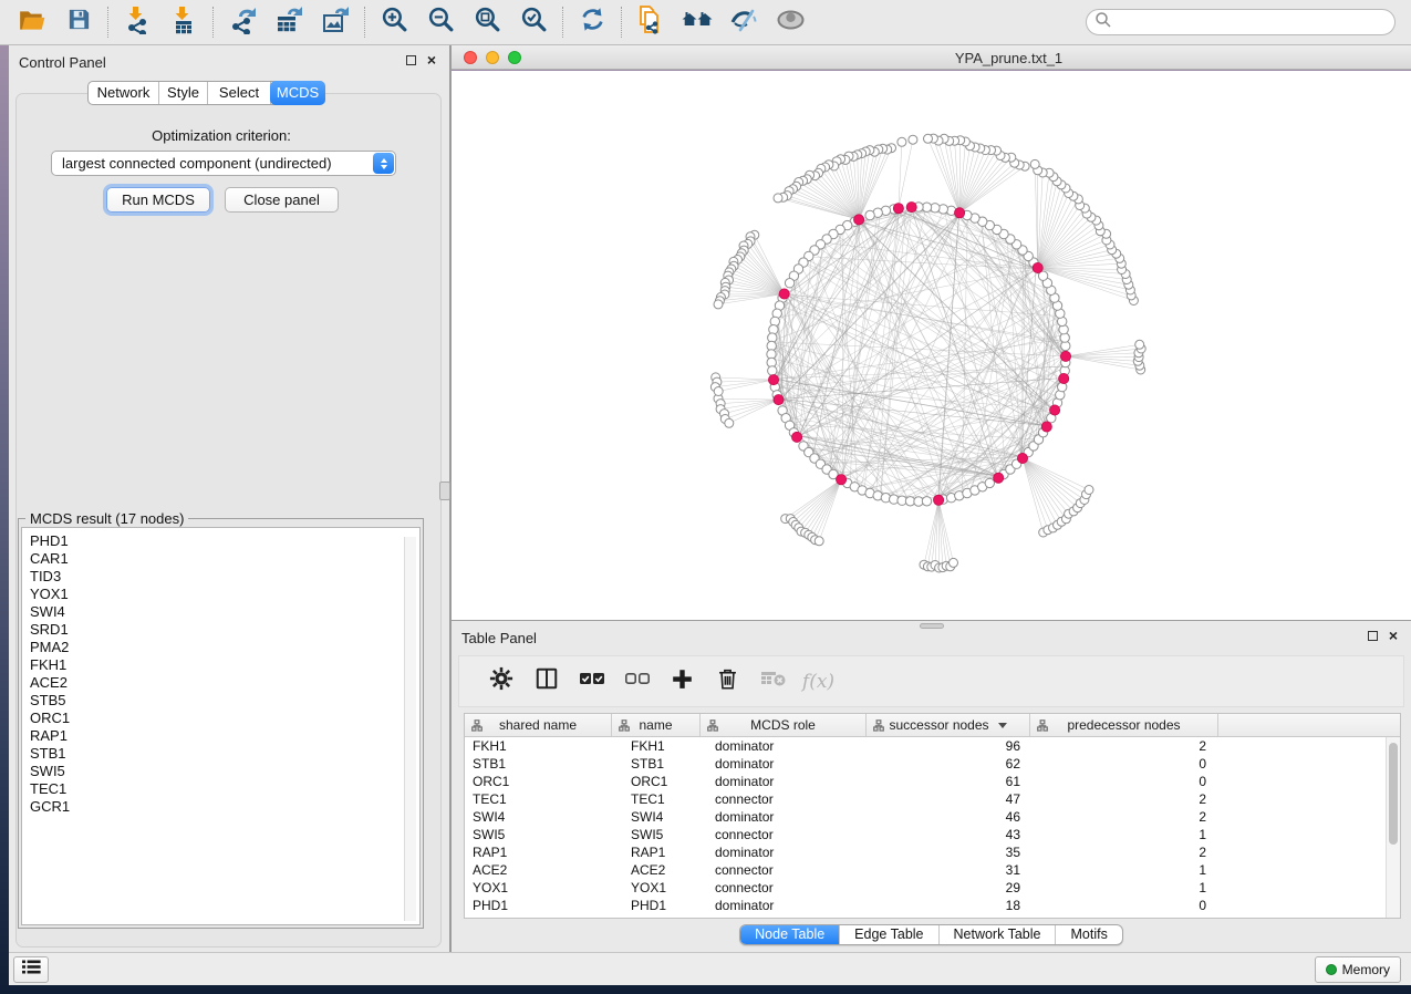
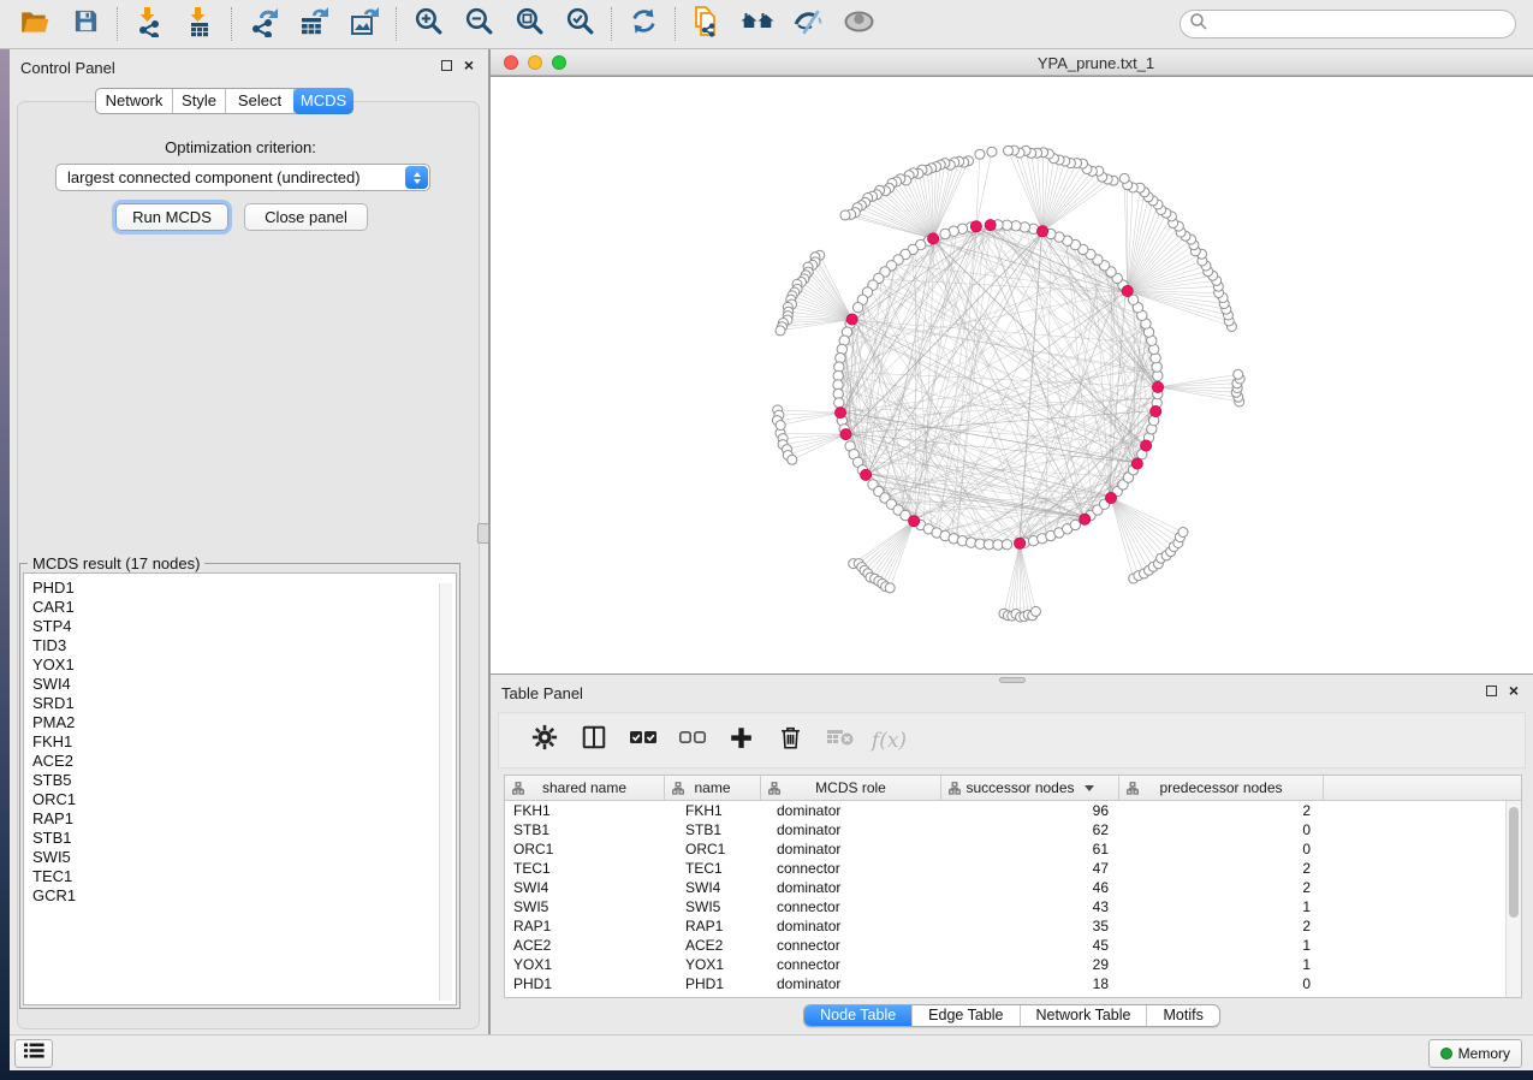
  Control Panel
  ×
  Network
  Style
  Select
  MCDS
  Optimization criterion:
  largest connected component (undirected)
  Run MCDS
  Close panel
  MCDS result (17 nodes)
  PHD1
  CAR1
+ STP4
  TID3
  YOX1
  SWI4
  SRD1
  PMA2
  FKH1
  ACE2
  STB5
  ORC1
  RAP1
  STB1
  SWI5
  TEC1
  GCR1
  YPA_prune.txt_1
  Table Panel
  ×
  f(x)
  shared name
  name
  MCDS role
  successor nodes
  predecessor nodes
  FKH1
  FKH1
  dominator
  96
  2
  STB1
  STB1
  dominator
  62
  0
  ORC1
  ORC1
  dominator
  61
  0
  TEC1
  TEC1
  connector
  47
  2
  SWI4
  SWI4
  dominator
  46
  2
  SWI5
  SWI5
  connector
  43
  1
  RAP1
  RAP1
  dominator
  35
  2
  ACE2
  ACE2
  connector
- 31
+ 45
  1
  YOX1
  YOX1
  connector
  29
  1
  PHD1
  PHD1
  dominator
  18
  0
  Node Table
  Edge Table
  Network Table
  Motifs
  Memory
